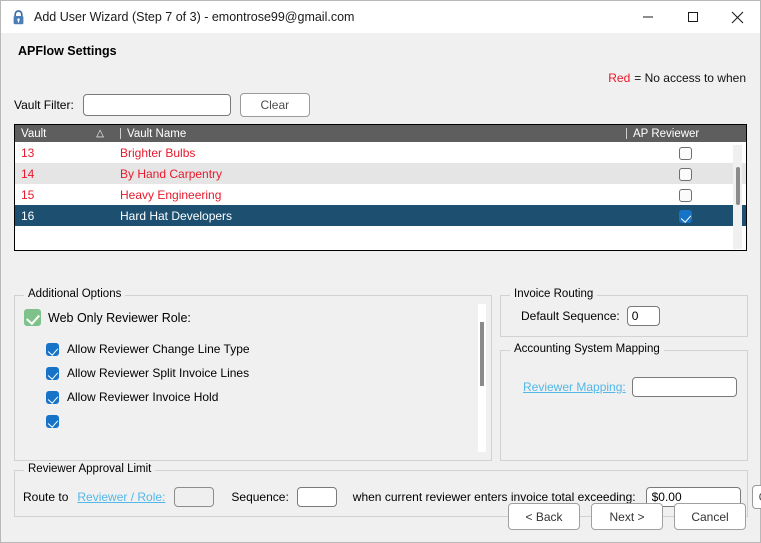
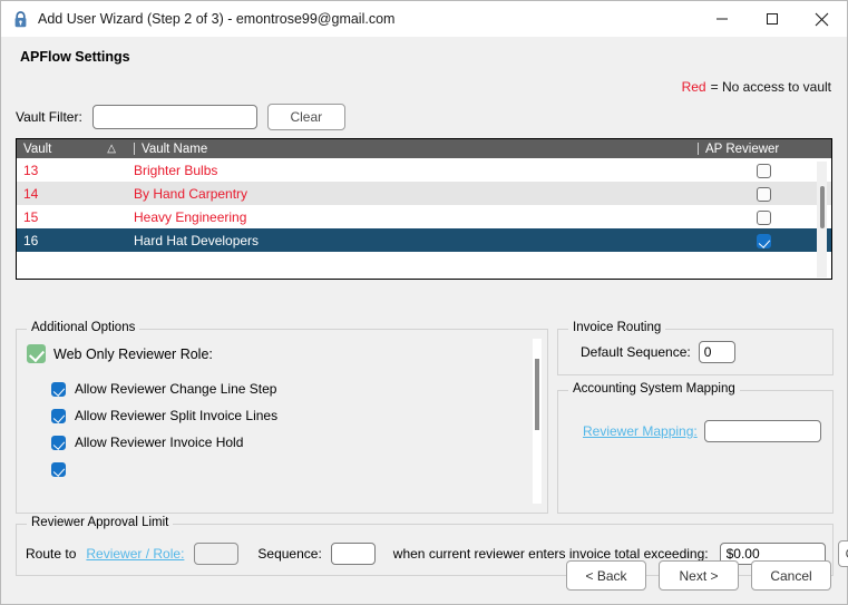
- Add User Wizard (Step 7 of 3) - emontrose99@gmail.com
+ Add User Wizard (Step 2 of 3) - emontrose99@gmail.com
  APFlow Settings
- Red = No access to when
+ Red = No access to vault
  Vault Filter:
  Clear
  Vault △	Vault Name	AP Reviewer
  13	Brighter Bulbs
  14	By Hand Carpentry
  15	Heavy Engineering
  16	Hard Hat Developers
  Additional Options
  Web Only Reviewer Role:
- Allow Reviewer Change Line Type
+ Allow Reviewer Change Line Step
  Allow Reviewer Split Invoice Lines
  Allow Reviewer Invoice Hold
  Invoice Routing
  Default Sequence:
  0
  Accounting System Mapping
  Reviewer Mapping:
  Reviewer Approval Limit
  Route to
  Reviewer / Role:
  Sequence:
  when current reviewer enters invoice total exceeding:
  $0.00
  < Back
  Next >
  Cancel
